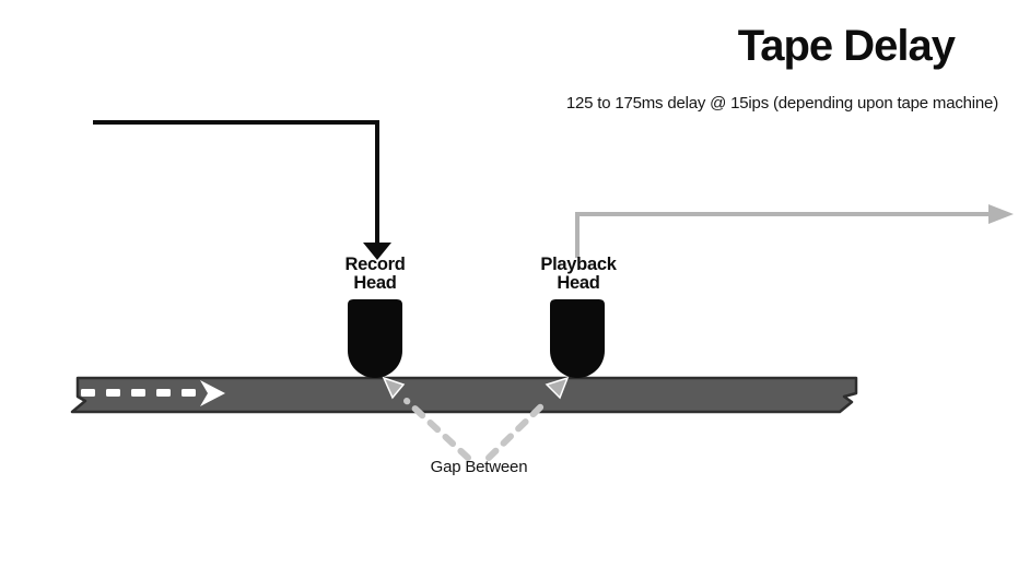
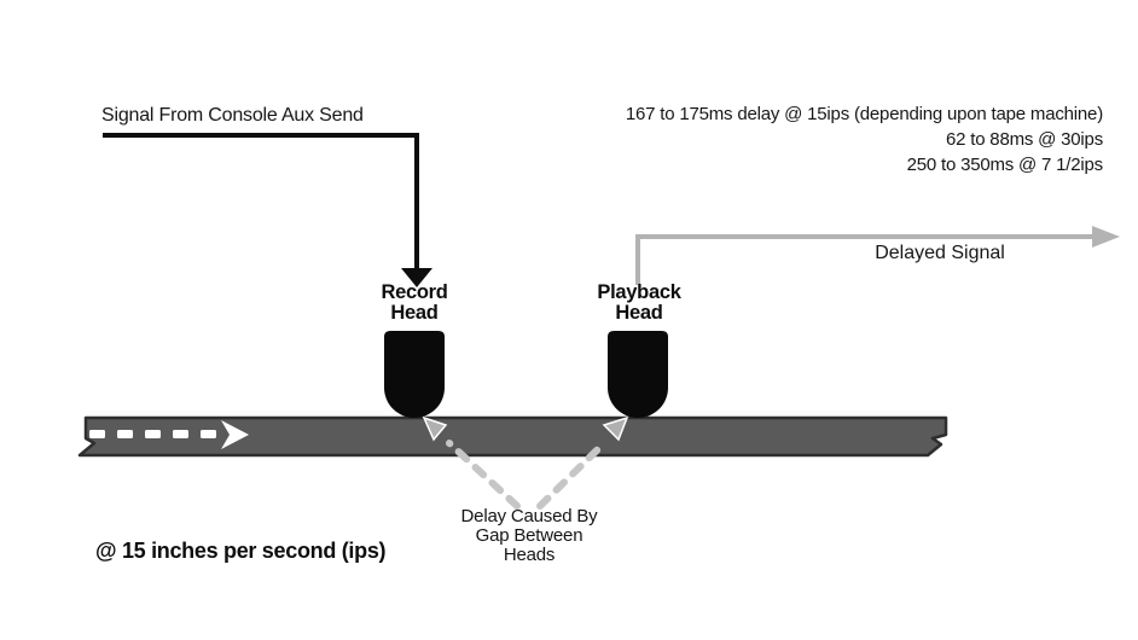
- Tape Delay
- 125 to 175ms delay @ 15ips (depending upon tape machine)
+ 167 to 175ms delay @ 15ips (depending upon tape machine)
+ 62 to 88ms @ 30ips
+ 250 to 350ms @ 7 1/2ips
+ Signal From Console Aux Send
+ Delayed Signal
  Record
  Head
  Playback
  Head
+ Delay Caused By
  Gap Between
+ Heads
+ @ 15 inches per second (ips)
